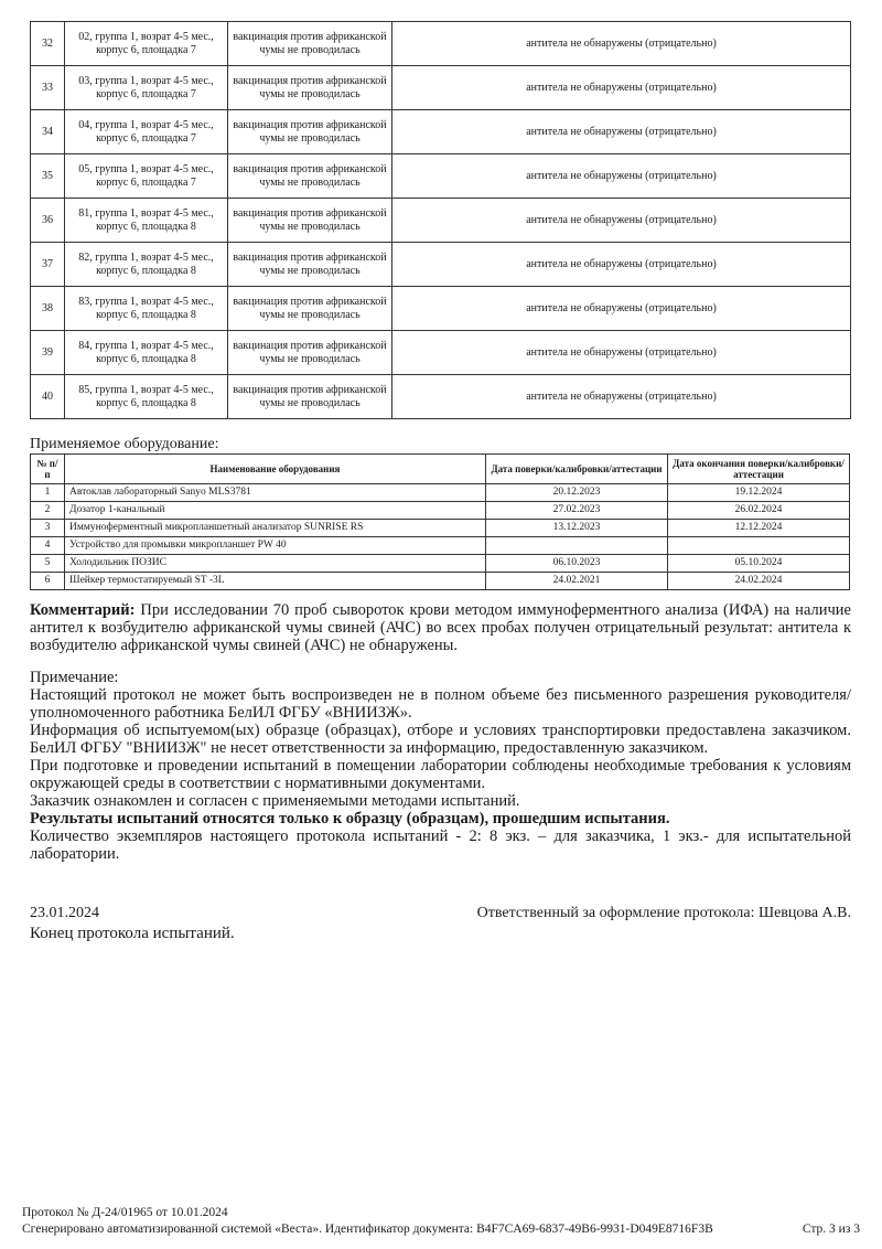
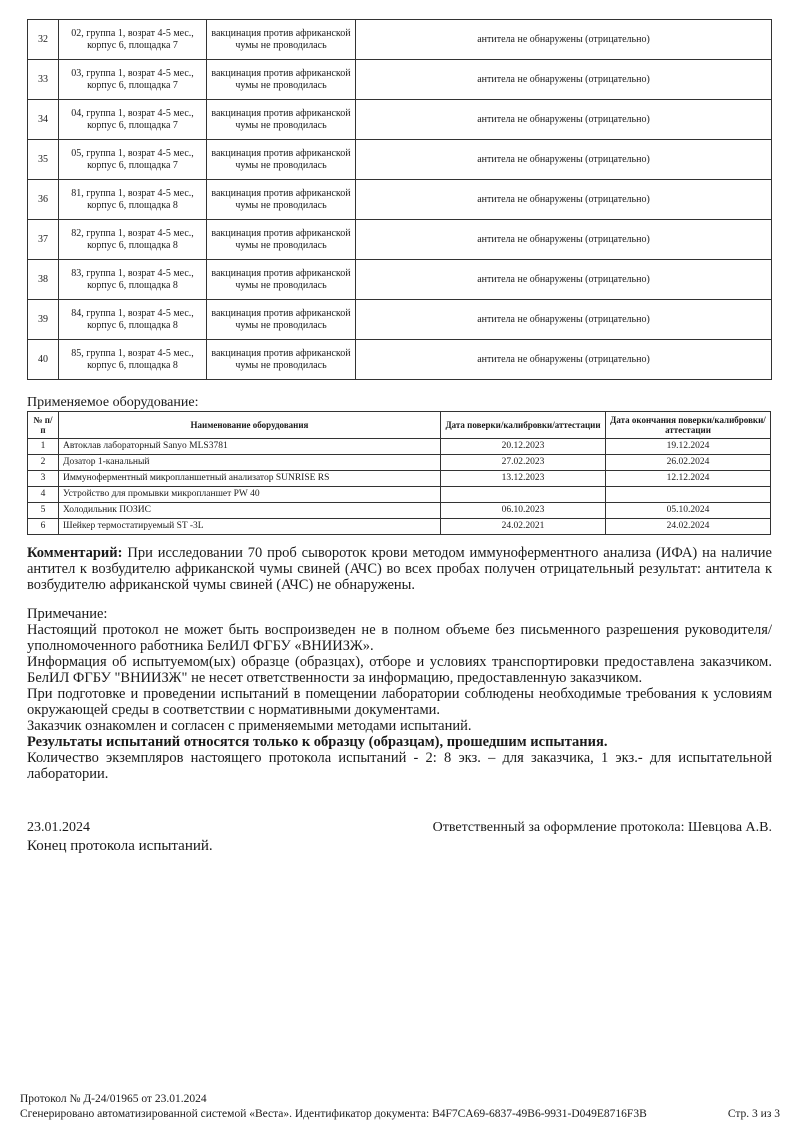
  32	02, группа 1, возрат 4-5 мес., корпус 6, площадка 7	вакцинация против африканской чумы не проводилась	антитела не обнаружены (отрицательно)
  33	03, группа 1, возрат 4-5 мес., корпус 6, площадка 7	вакцинация против африканской чумы не проводилась	антитела не обнаружены (отрицательно)
  34	04, группа 1, возрат 4-5 мес., корпус 6, площадка 7	вакцинация против африканской чумы не проводилась	антитела не обнаружены (отрицательно)
  35	05, группа 1, возрат 4-5 мес., корпус 6, площадка 7	вакцинация против африканской чумы не проводилась	антитела не обнаружены (отрицательно)
  36	81, группа 1, возрат 4-5 мес., корпус 6, площадка 8	вакцинация против африканской чумы не проводилась	антитела не обнаружены (отрицательно)
  37	82, группа 1, возрат 4-5 мес., корпус 6, площадка 8	вакцинация против африканской чумы не проводилась	антитела не обнаружены (отрицательно)
  38	83, группа 1, возрат 4-5 мес., корпус 6, площадка 8	вакцинация против африканской чумы не проводилась	антитела не обнаружены (отрицательно)
  39	84, группа 1, возрат 4-5 мес., корпус 6, площадка 8	вакцинация против африканской чумы не проводилась	антитела не обнаружены (отрицательно)
  40	85, группа 1, возрат 4-5 мес., корпус 6, площадка 8	вакцинация против африканской чумы не проводилась	антитела не обнаружены (отрицательно)
  Применяемое оборудование:
  № п/п	Наименование оборудования	Дата поверки/калибровки/аттестации	Дата окончания поверки/калибровки/аттестации
  1	Автоклав лабораторный Sanyo MLS3781	20.12.2023	19.12.2024
  2	Дозатор 1-канальный	27.02.2023	26.02.2024
  3	Иммуноферментный микропланшетный анализатор SUNRISE RS	13.12.2023	12.12.2024
  4	Устройство для промывки микропланшет PW 40
  5	Холодильник ПОЗИС	06.10.2023	05.10.2024
  6	Шейкер термостатируемый ST -3L	24.02.2021	24.02.2024
  Комментарий: При исследовании 70 проб сывороток крови методом иммуноферментного анализа (ИФА) на наличие антител к возбудителю африканской чумы свиней (АЧС) во всех пробах получен отрицательный результат: антитела к возбудителю африканской чумы свиней (АЧС) не обнаружены.
  Примечание:
  Настоящий протокол не может быть воспроизведен не в полном объеме без письменного разрешения руководителя/уполномоченного работника БелИЛ ФГБУ «ВНИИЗЖ».
  Информация об испытуемом(ых) образце (образцах), отборе и условиях транспортировки предоставлена заказчиком. БелИЛ ФГБУ "ВНИИЗЖ" не несет ответственности за информацию, предоставленную заказчиком.
  При подготовке и проведении испытаний в помещении лаборатории соблюдены необходимые требования к условиям окружающей среды в соответствии с нормативными документами.
  Заказчик ознакомлен и согласен с применяемыми методами испытаний.
  Результаты испытаний относятся только к образцу (образцам), прошедшим испытания.
  Количество экземпляров настоящего протокола испытаний - 2: 8 экз. – для заказчика, 1 экз.- для испытательной лаборатории.
  23.01.2024
  Ответственный за оформление протокола: Шевцова А.В.
  Конец протокола испытаний.
- Протокол № Д-24/01965 от 10.01.2024
+ Протокол № Д-24/01965 от 23.01.2024
  Сгенерировано автоматизированной системой «Веста». Идентификатор документа: B4F7CA69-6837-49B6-9931-D049E8716F3B
  Стр. 3 из 3
